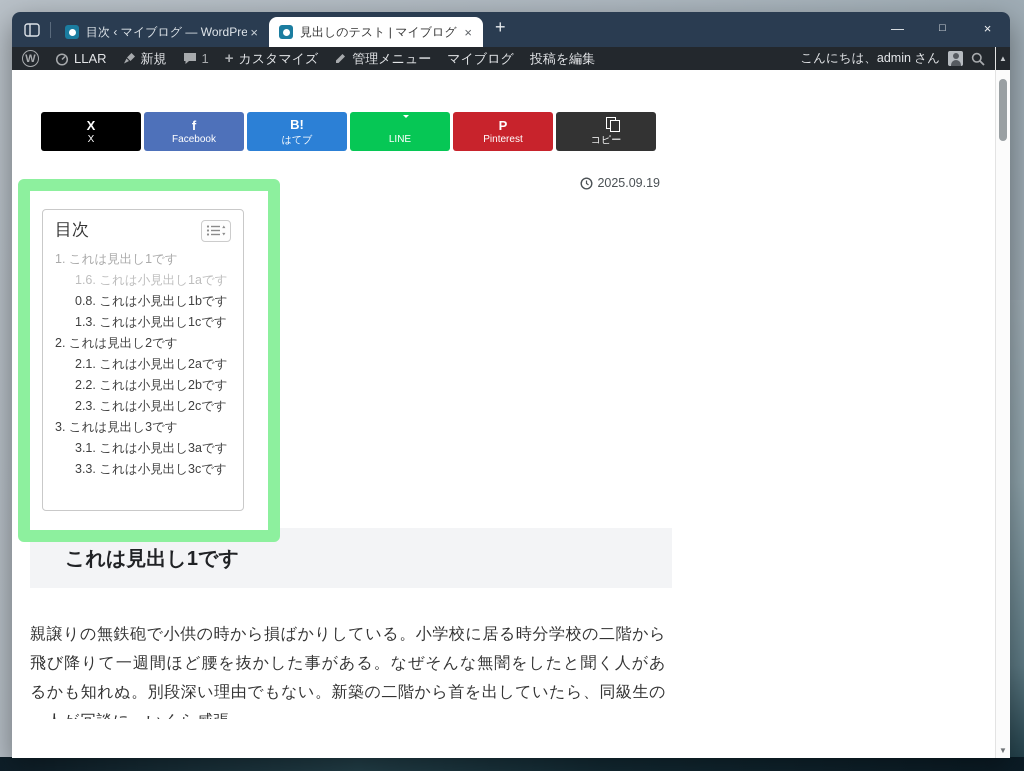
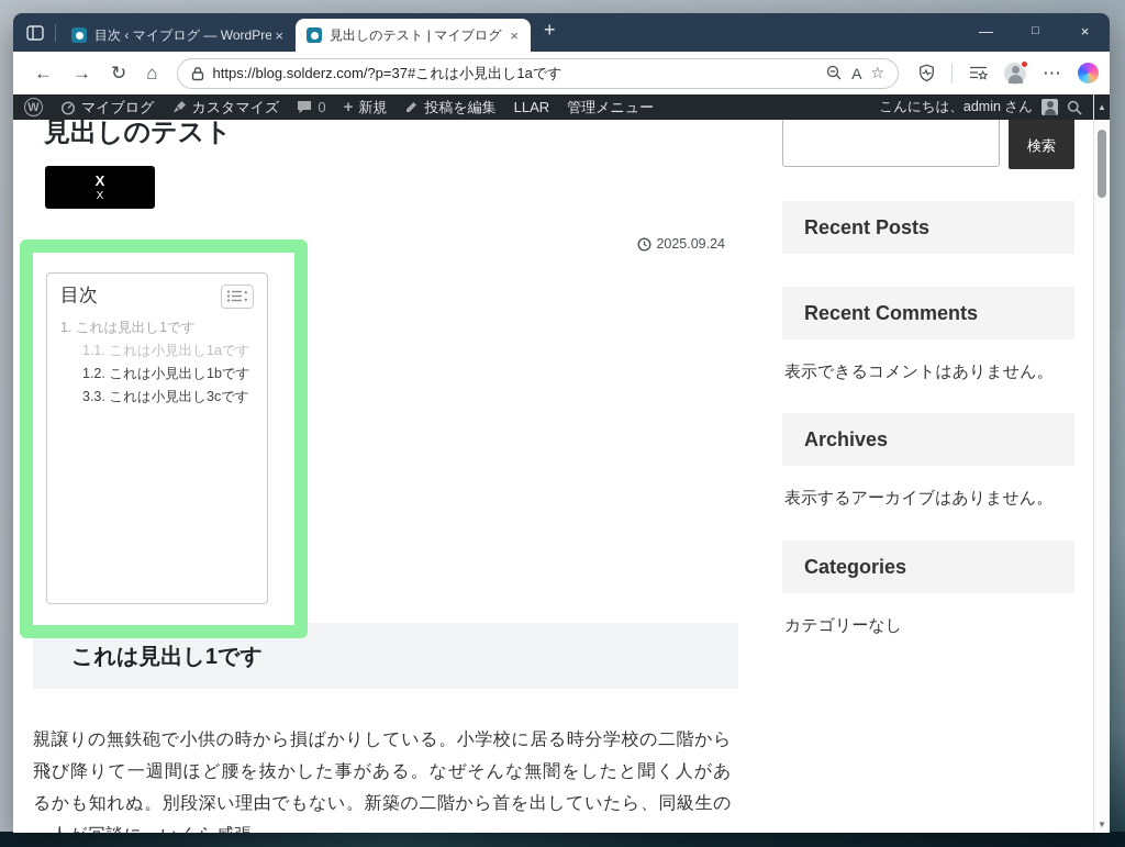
  目次 ‹ マイブログ — WordPre
  ×
  見出しのテスト | マイブログ
  ×
  +
  —
  □
  ×
+ ←
+ →
+ ↻
+ ⌂
+ https://blog.solderz.com/?p=37#これは小見出し1aです
+ A
+ ☆
+ ⋯
  W
- LLAR
+ マイブログ
- 新規
+ カスタマイズ
- 1
+ 0
  +
- カスタマイズ
+ 新規
- 管理メニュー
+ 投稿を編集
- マイブログ
+ LLAR
- 投稿を編集
+ 管理メニュー
  こんにちは、admin さん
+ 見出しのテスト
  X
  X
- f
- Facebook
- B!
- はてブ
- LINE
- P
- Pinterest
- コピー
- 2025.09.19
+ 2025.09.24
  目次
  1. これは見出し1です
- 1.6. これは小見出し1aです
+ 1.1. これは小見出し1aです
- 0.8. これは小見出し1bです
+ 1.2. これは小見出し1bです
- 1.3. これは小見出し1cです
- 2. これは見出し2です
- 2.1. これは小見出し2aです
- 2.2. これは小見出し2bです
- 2.3. これは小見出し2cです
- 3. これは見出し3です
- 3.1. これは小見出し3aです
  3.3. これは小見出し3cです
  これは見出し1です
  親譲りの無鉄砲で小供の時から損ばかりしている。小学校に居る時分学校の二階から飛び降りて一週間ほど腰を抜かした事がある。なぜそんな無闇をしたと聞く人があるかも知れぬ。別段深い理由でもない。新築の二階から首を出していたら、同級生の
+ 検索
+ Recent Posts
+ Recent Comments
+ 表示できるコメントはありません。
+ Archives
+ 表示するアーカイブはありません。
+ Categories
+ カテゴリーなし
  ▲
  ▼
